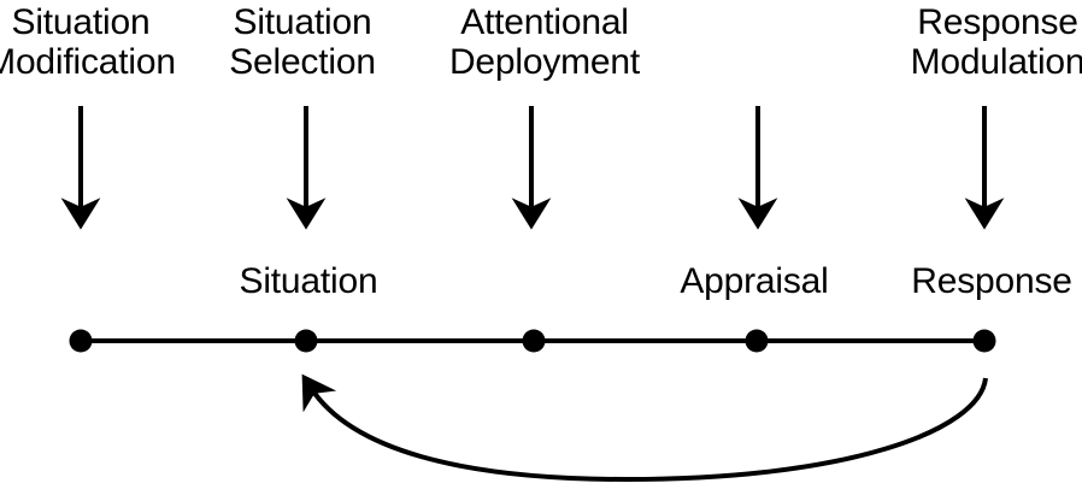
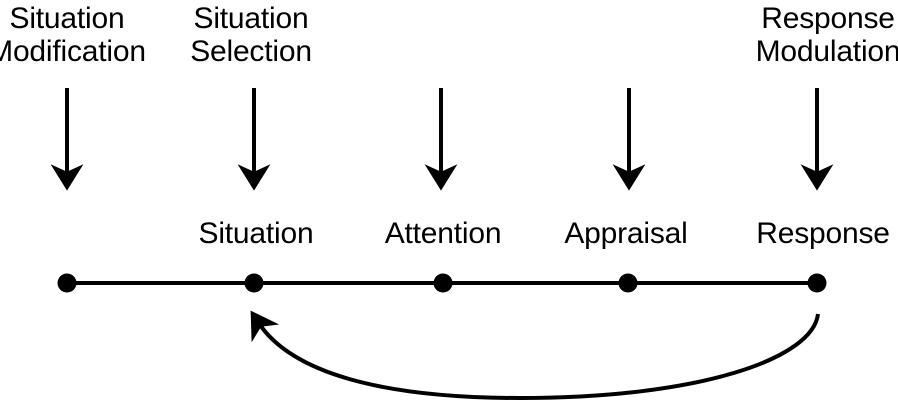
  Situation
  Modification
  Situation
  Selection
- Attentional
- Deployment
  Response
  Modulation
  Situation
+ Attention
  Appraisal
  Response
